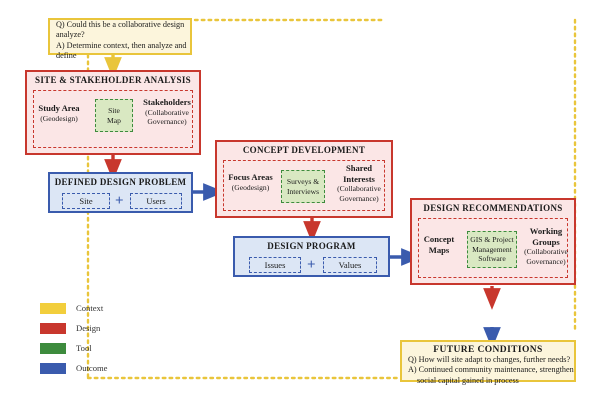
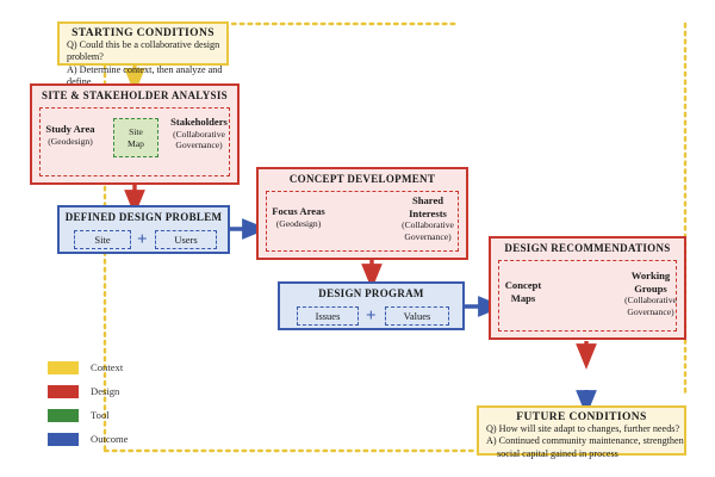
+ STARTING CONDITIONS
- Q) Could this be a collaborative design analyze?
+ Q) Could this be a collaborative design problem?
  A) Determine context, then analyze and define
  SITE & STAKEHOLDER ANALYSIS
  Study Area
  (Geodesign)
  Site
  Map
  Stakeholders
  (Collaborative
  Governance)
  DEFINED DESIGN PROBLEM
  Site
  +
  Users
  CONCEPT DEVELOPMENT
  Focus Areas
  (Geodesign)
- Surveys &
- Interviews
  Shared
  Interests
  (Collaborative
  Governance)
  DESIGN PROGRAM
  Issues
  +
  Values
  DESIGN RECOMMENDATIONS
  Concept
  Maps
- GIS & Project
- Management
- Software
  Working
  Groups
  (Collaborative
  Governance)
  FUTURE CONDITIONS
  Q) How will site adapt to changes, further needs?
  A) Continued community maintenance, strengthen
  social capital gained in process
  Context
  Design
  Tool
  Outcome
